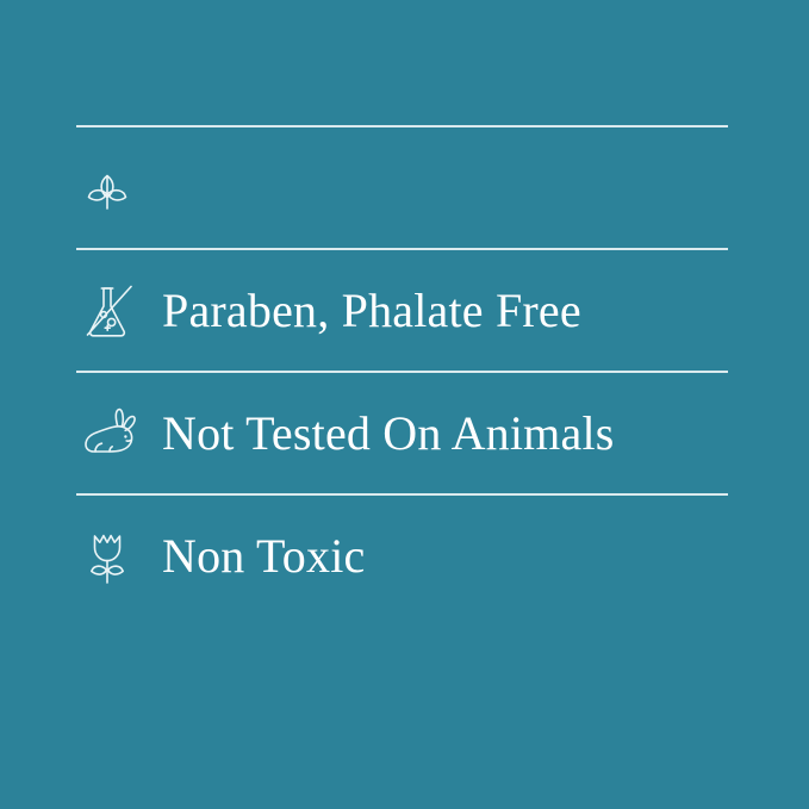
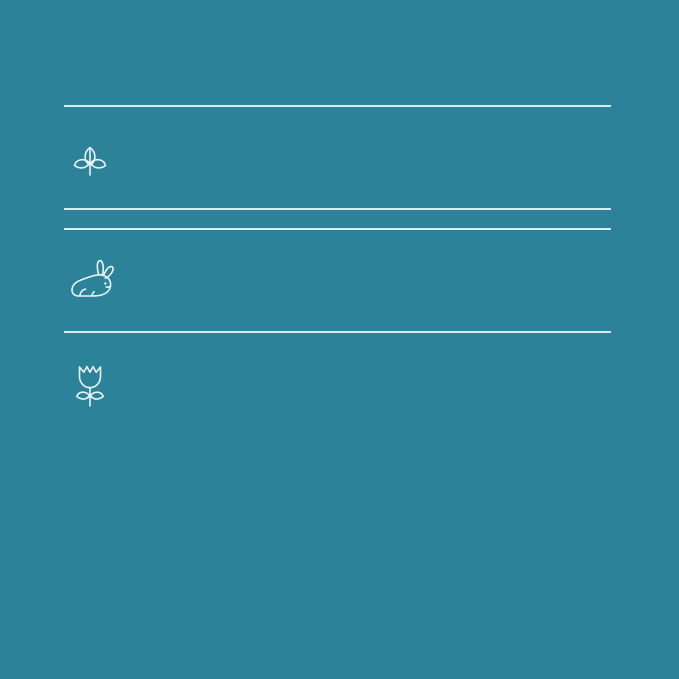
- Paraben, Phalate Free
- Not Tested On Animals
- Non Toxic
